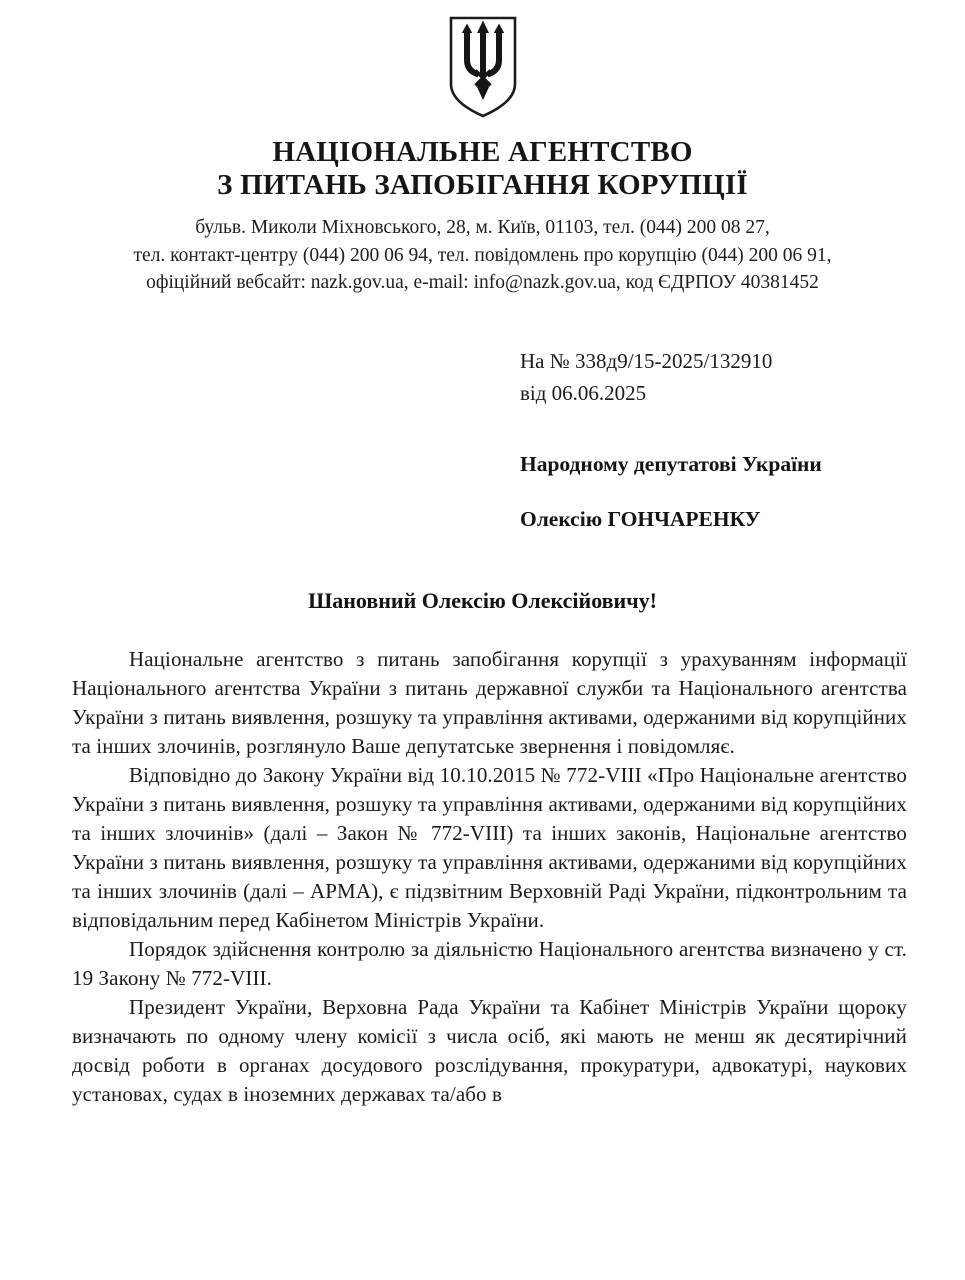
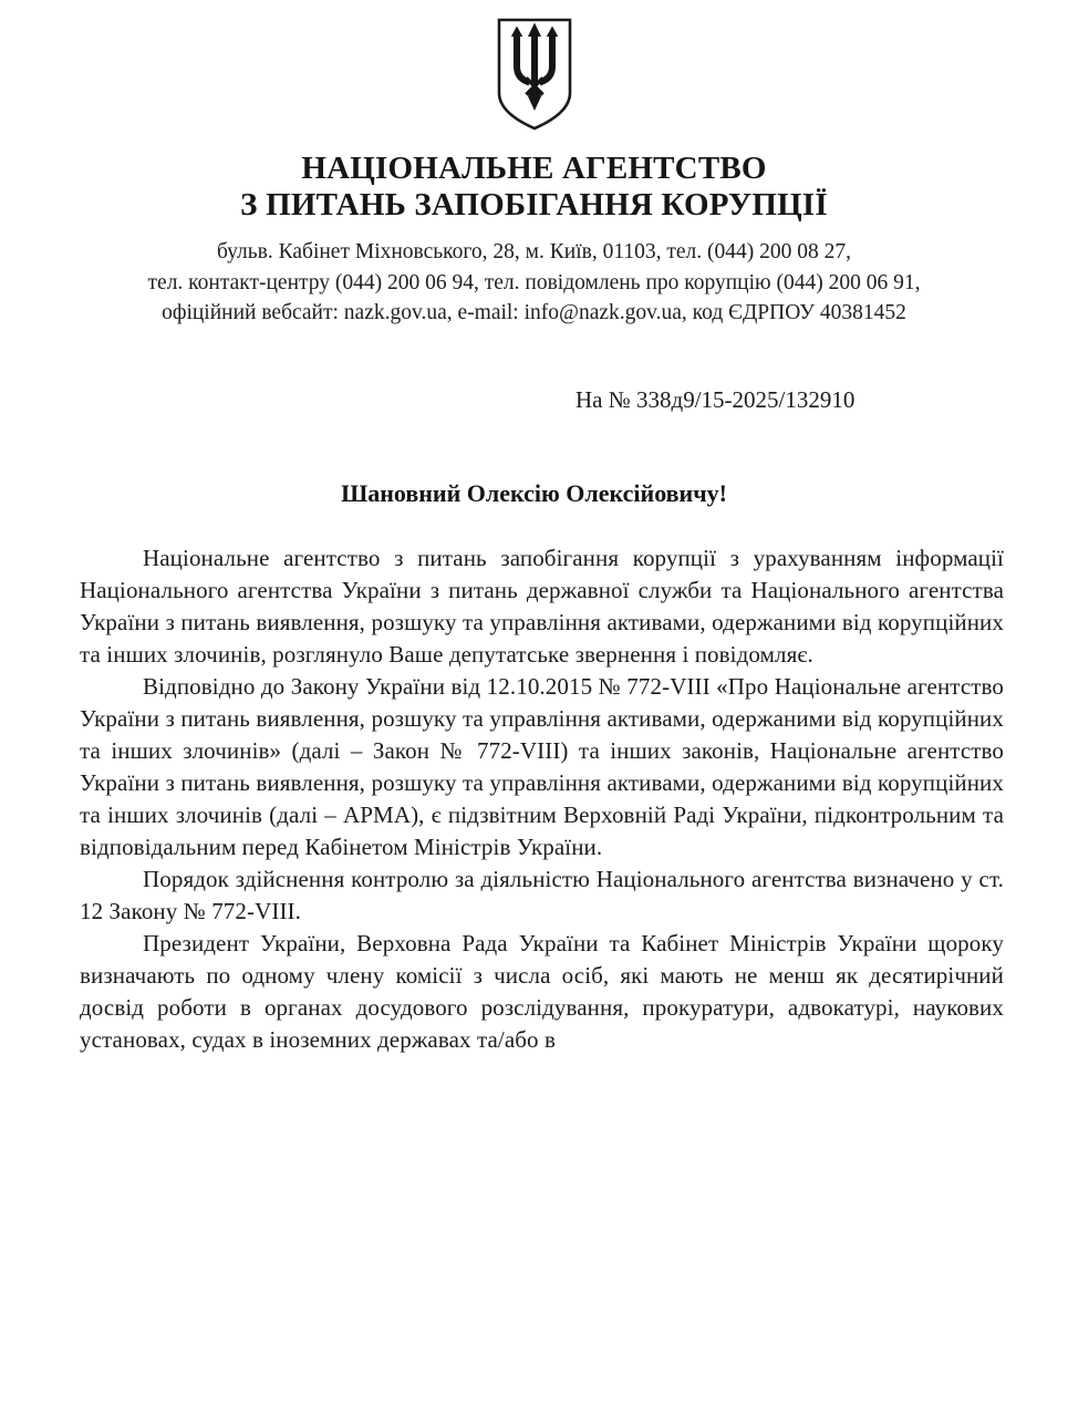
  НАЦІОНАЛЬНЕ АГЕНТСТВО
  З ПИТАНЬ ЗАПОБІГАННЯ КОРУПЦІЇ
- бульв. Миколи Міхновського, 28, м. Київ, 01103, тел. (044) 200 08 27,
+ бульв. Кабінет Міхновського, 28, м. Київ, 01103, тел. (044) 200 08 27,
  тел. контакт-центру (044) 200 06 94, тел. повідомлень про корупцію (044) 200 06 91,
  офіційний вебсайт: nazk.gov.ua, e-mail: info@nazk.gov.ua, код ЄДРПОУ 40381452
  На № 338д9/15-2025/132910
- від 06.06.2025
- Народному депутатові України
- Олексію ГОНЧАРЕНКУ
  Шановний Олексію Олексійовичу!
  Національне агентство з питань запобігання корупції з урахуванням інформації Національного агентства України з питань державної служби та Національного агентства України з питань виявлення, розшуку та управління активами, одержаними від корупційних та інших злочинів, розглянуло Ваше депутатське звернення і повідомляє.
- Відповідно до Закону України від 10.10.2015 № 772-VIII «Про Національне агентство України з питань виявлення, розшуку та управління активами, одержаними від корупційних та інших злочинів» (далі – Закон № 772-VIII) та інших законів, Національне агентство України з питань виявлення, розшуку та управління активами, одержаними від корупційних та інших злочинів (далі – АРМА), є підзвітним Верховній Раді України, підконтрольним та відповідальним перед Кабінетом Міністрів України.
+ Відповідно до Закону України від 12.10.2015 № 772-VIII «Про Національне агентство України з питань виявлення, розшуку та управління активами, одержаними від корупційних та інших злочинів» (далі – Закон № 772-VIII) та інших законів, Національне агентство України з питань виявлення, розшуку та управління активами, одержаними від корупційних та інших злочинів (далі – АРМА), є підзвітним Верховній Раді України, підконтрольним та відповідальним перед Кабінетом Міністрів України.
- Порядок здійснення контролю за діяльністю Національного агентства визначено у ст. 19 Закону № 772-VIII.
+ Порядок здійснення контролю за діяльністю Національного агентства визначено у ст. 12 Закону № 772-VIII.
  Президент України, Верховна Рада України та Кабінет Міністрів України щороку визначають по одному члену комісії з числа осіб, які мають не менш як десятирічний досвід роботи в органах досудового розслідування, прокуратури, адвокатурі, наукових установах, судах в іноземних державах та/або в
